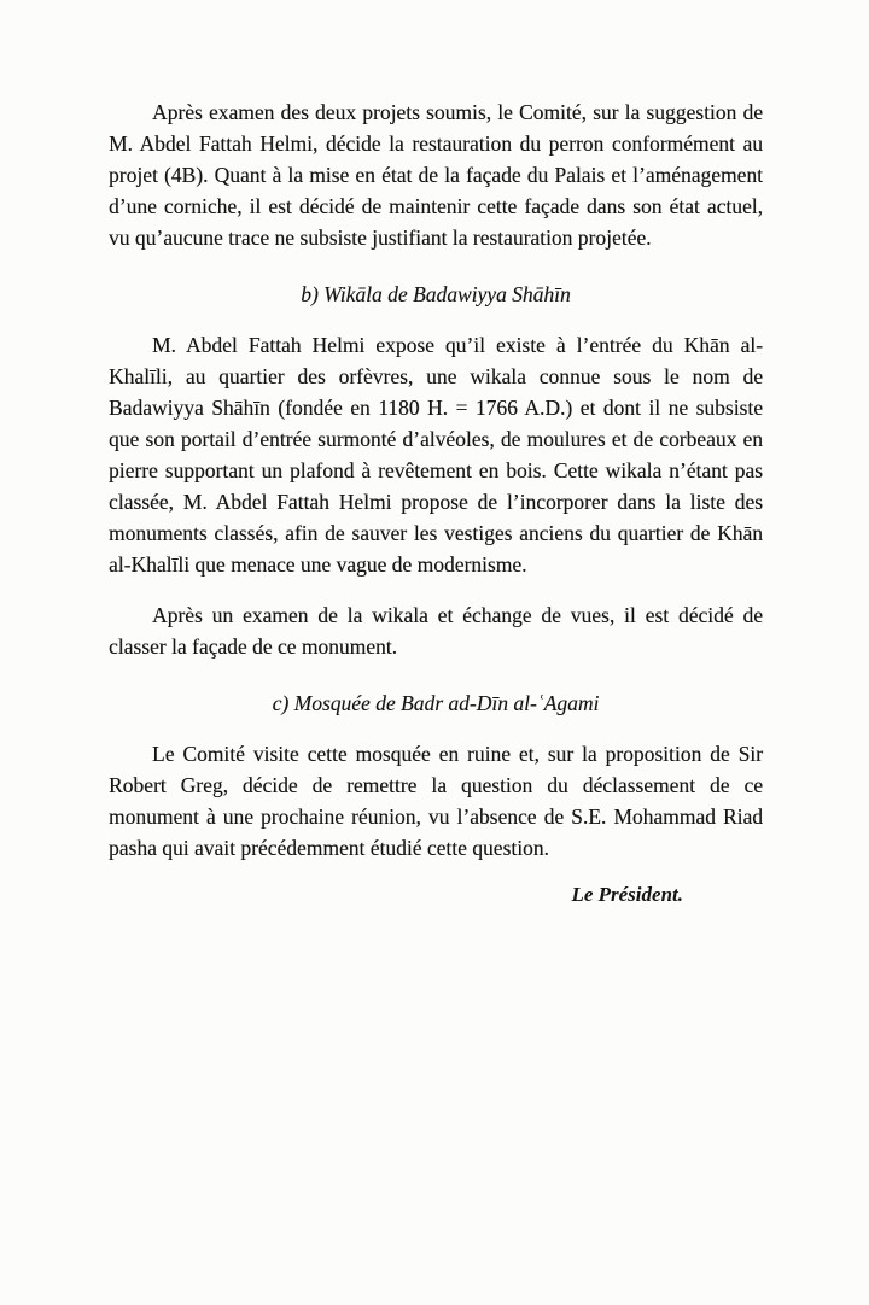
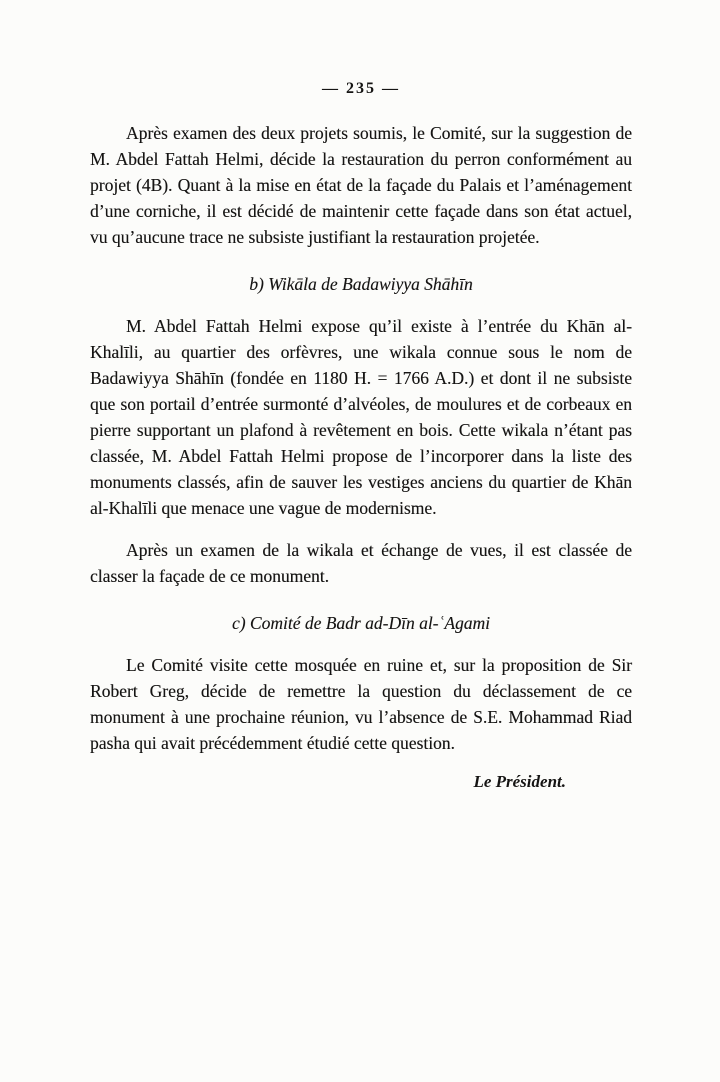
+ — 235 —
  Après examen des deux projets soumis, le Comité, sur la suggestion de M. Abdel Fattah Helmi, décide la restauration du perron conformément au projet (4B). Quant à la mise en état de la façade du Palais et l’aménagement d’une corniche, il est décidé de maintenir cette façade dans son état actuel, vu qu’aucune trace ne subsiste justifiant la restauration projetée.
  b) Wikāla de Badawiyya Shāhīn
  M. Abdel Fattah Helmi expose qu’il existe à l’entrée du Khān al-Khalīli, au quartier des orfèvres, une wikala connue sous le nom de Badawiyya Shāhīn (fondée en 1180 H. = 1766 A.D.) et dont il ne subsiste que son portail d’entrée surmonté d’alvéoles, de moulures et de corbeaux en pierre supportant un plafond à revêtement en bois. Cette wikala n’étant pas classée, M. Abdel Fattah Helmi propose de l’incorporer dans la liste des monuments classés, afin de sauver les vestiges anciens du quartier de Khān al-Khalīli que menace une vague de modernisme.
- Après un examen de la wikala et échange de vues, il est décidé de classer la façade de ce monument.
+ Après un examen de la wikala et échange de vues, il est classée de classer la façade de ce monument.
- c) Mosquée de Badr ad-Dīn al-ʿAgami
+ c) Comité de Badr ad-Dīn al-ʿAgami
  Le Comité visite cette mosquée en ruine et, sur la proposition de Sir Robert Greg, décide de remettre la question du déclassement de ce monument à une prochaine réunion, vu l’absence de S.E. Mohammad Riad pasha qui avait précédemment étudié cette question.
  Le Président.
